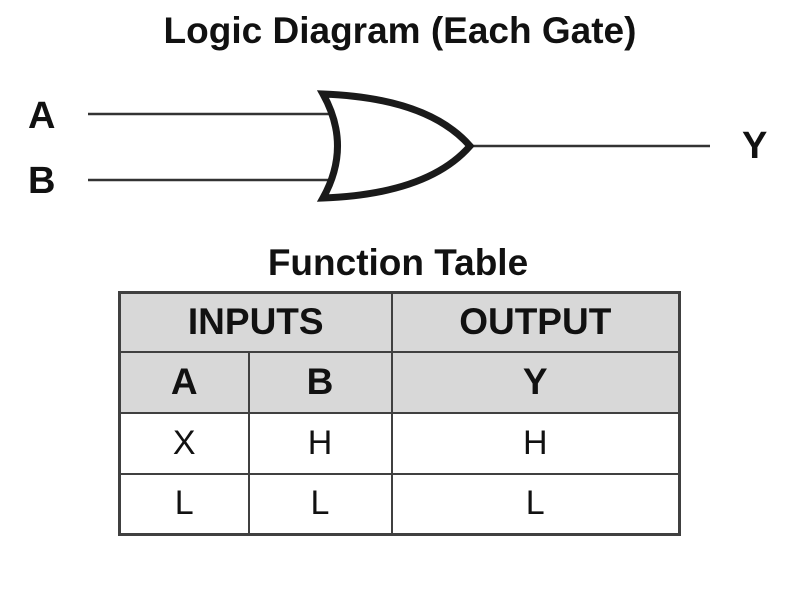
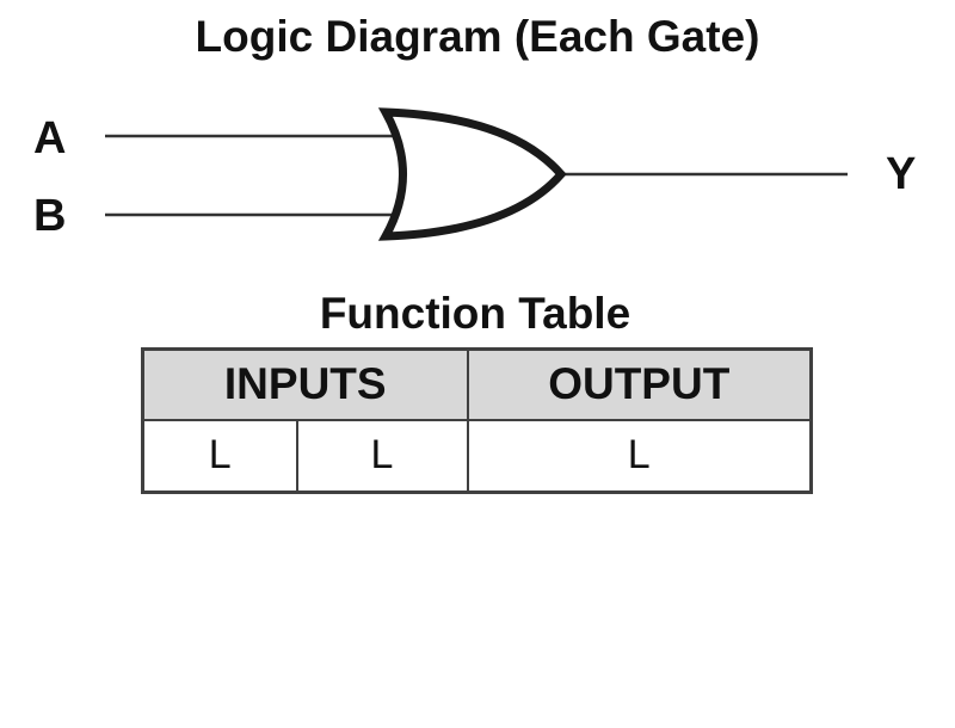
  Logic Diagram (Each Gate)
  A
  B
  Y
  Function Table
  INPUTS	OUTPUT
- A	B	Y
- X	H	H
  L	L	L
